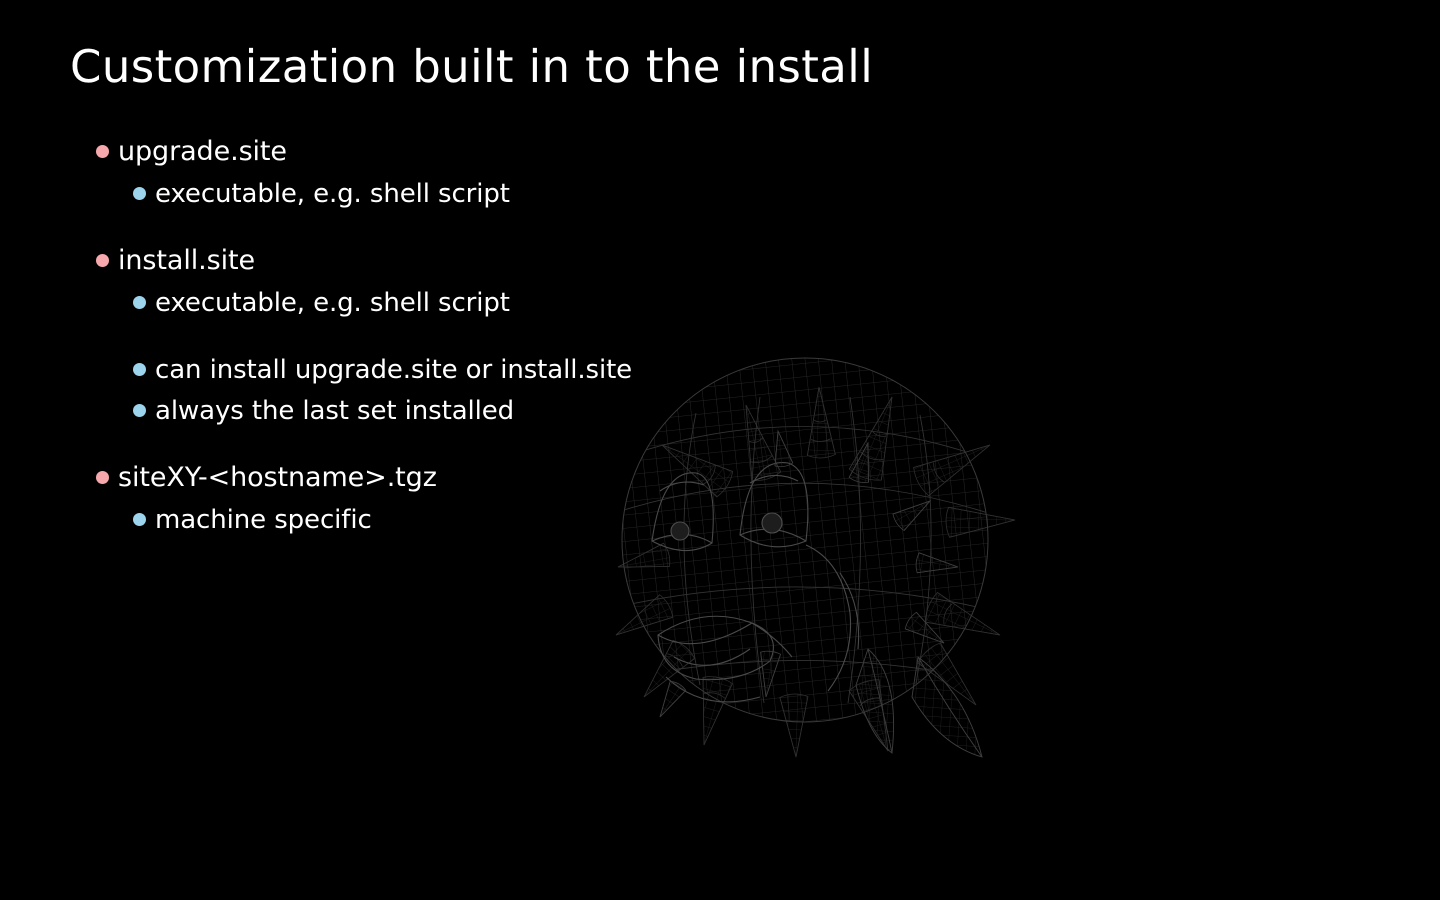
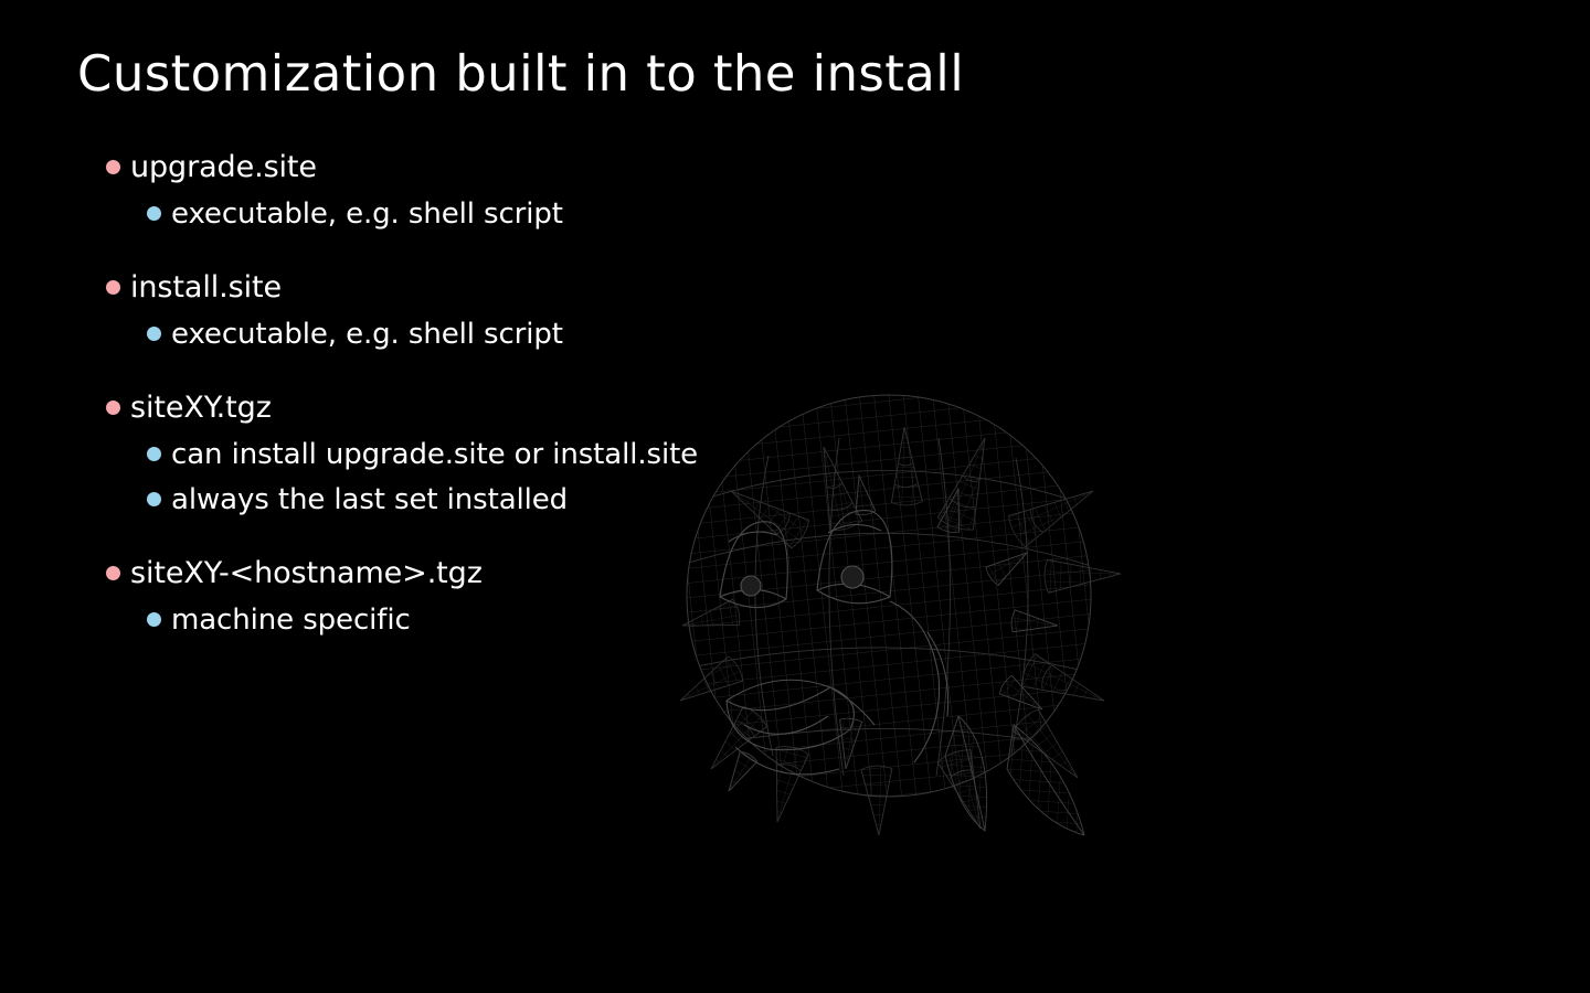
  Customization built in to the install
  upgrade.site
  executable, e.g. shell script
  install.site
  executable, e.g. shell script
+ siteXY.tgz
  can install upgrade.site or install.site
  always the last set installed
  siteXY-<hostname>.tgz
  machine specific
